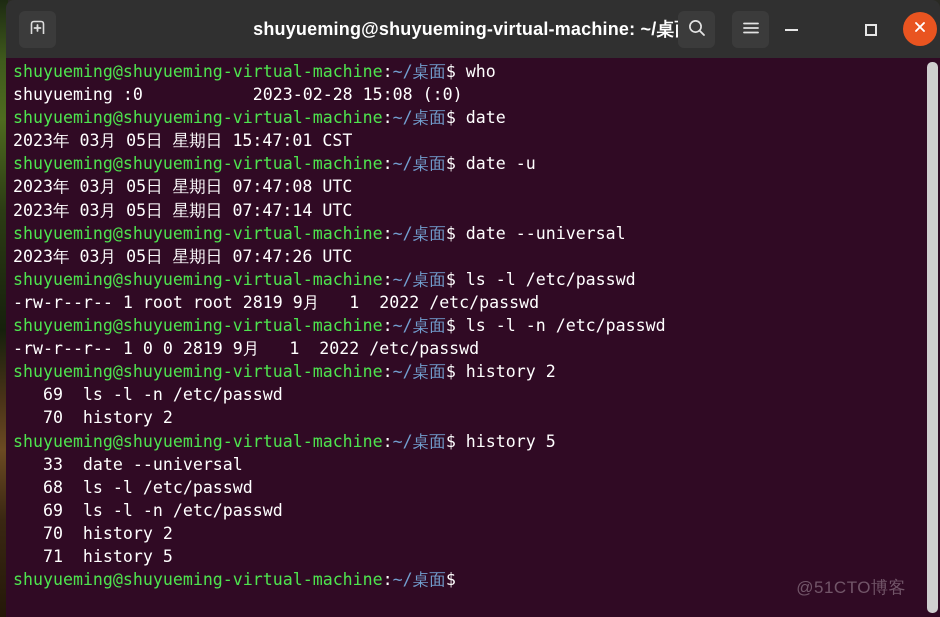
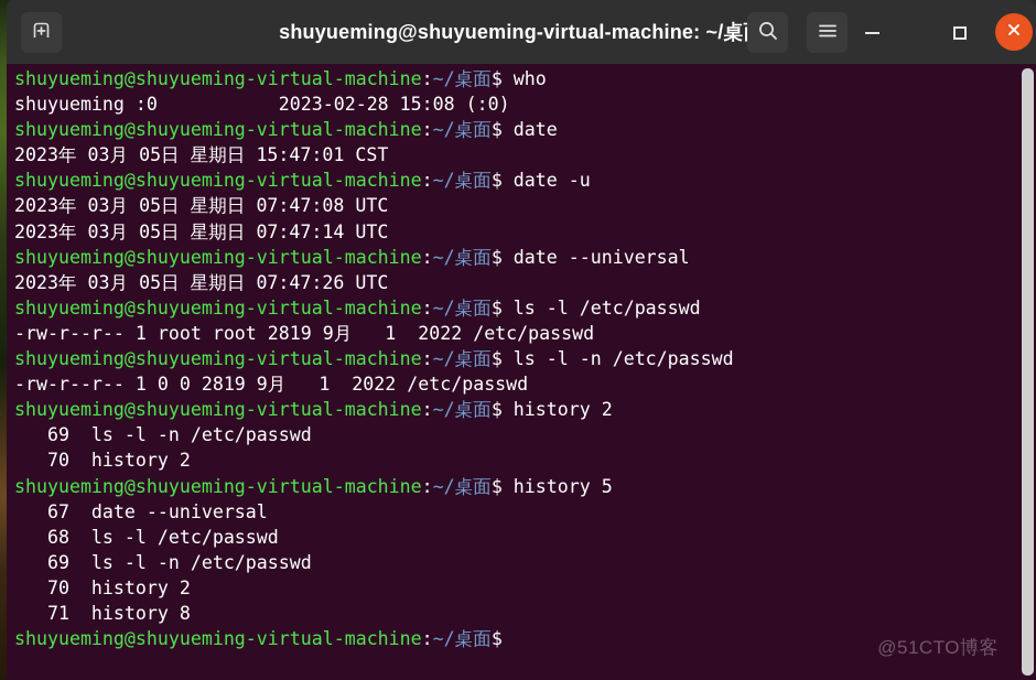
  shuyueming@shuyueming-virtual-machine: ~/桌
  shuyueming@shuyueming-virtual-machine:~/桌面$ who
  shuyueming :0 2023-02-28 15:08 (:0)
  shuyueming@shuyueming-virtual-machine:~/桌面$ date
  2023年 03月 05日 星期日 15:47:01 CST
  shuyueming@shuyueming-virtual-machine:~/桌面$ date -u
  2023年 03月 05日 星期日 07:47:08 UTC
  2023年 03月 05日 星期日 07:47:14 UTC
  shuyueming@shuyueming-virtual-machine:~/桌面$ date --universal
  2023年 03月 05日 星期日 07:47:26 UTC
  shuyueming@shuyueming-virtual-machine:~/桌面$ ls -l /etc/passwd
  -rw-r--r-- 1 root root 2819 9月 1 2022 /etc/passwd
  shuyueming@shuyueming-virtual-machine:~/桌面$ ls -l -n /etc/passwd
  -rw-r--r-- 1 0 0 2819 9月 1 2022 /etc/passwd
  shuyueming@shuyueming-virtual-machine:~/桌面$ history 2
  69 ls -l -n /etc/passwd
  70 history 2
  shuyueming@shuyueming-virtual-machine:~/桌面$ history 5
- 33 date --universal
+ 67 date --universal
  68 ls -l /etc/passwd
  69 ls -l -n /etc/passwd
  70 history 2
- 71 history 5
+ 71 history 8
  shuyueming@shuyueming-virtual-machine:~/桌面$
  @51CTO博客
